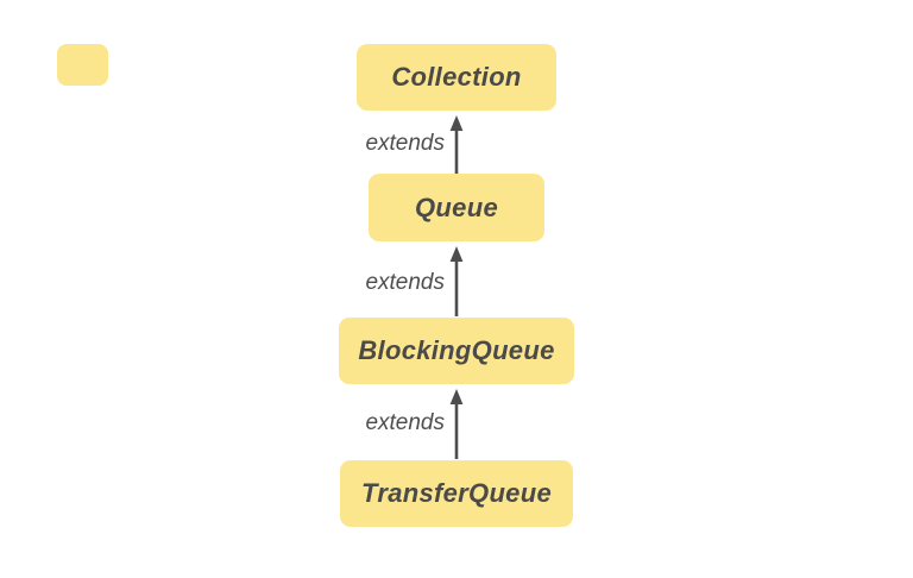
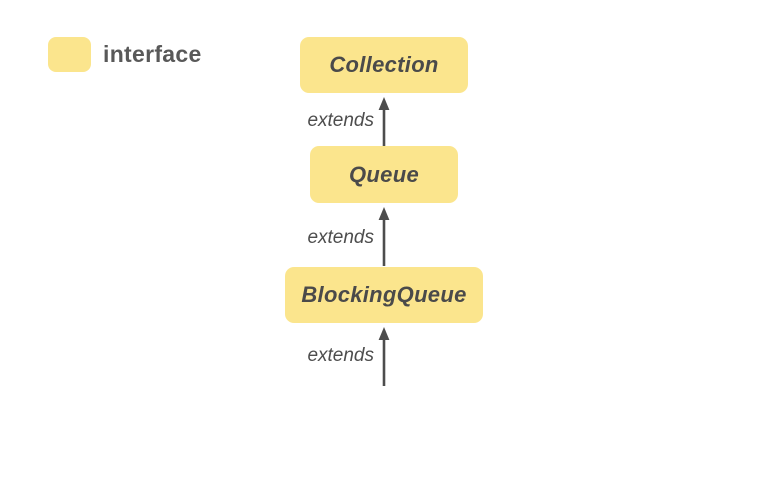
+ interface
  Collection
  Queue
  BlockingQueue
- TransferQueue
  extends
  extends
  extends
